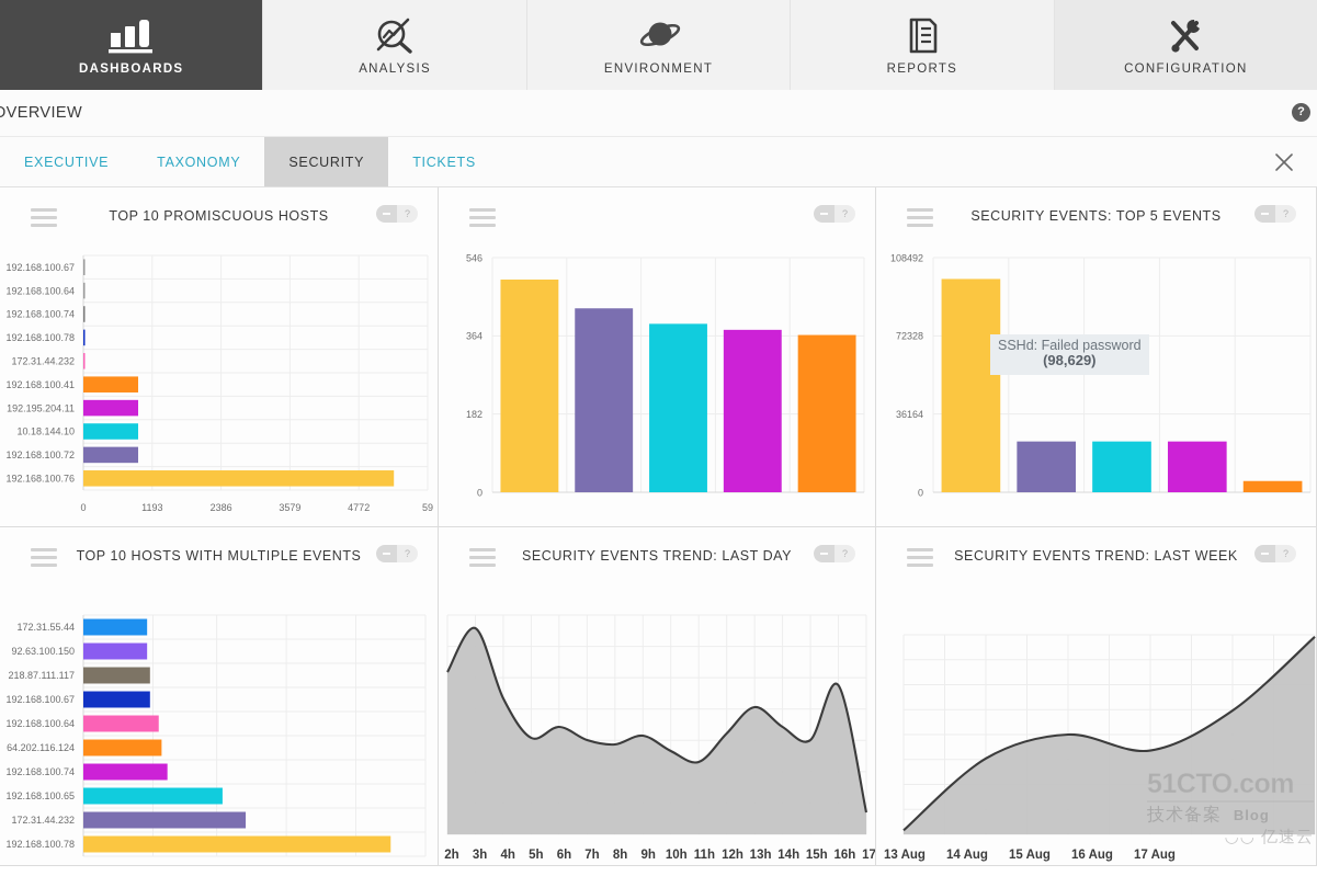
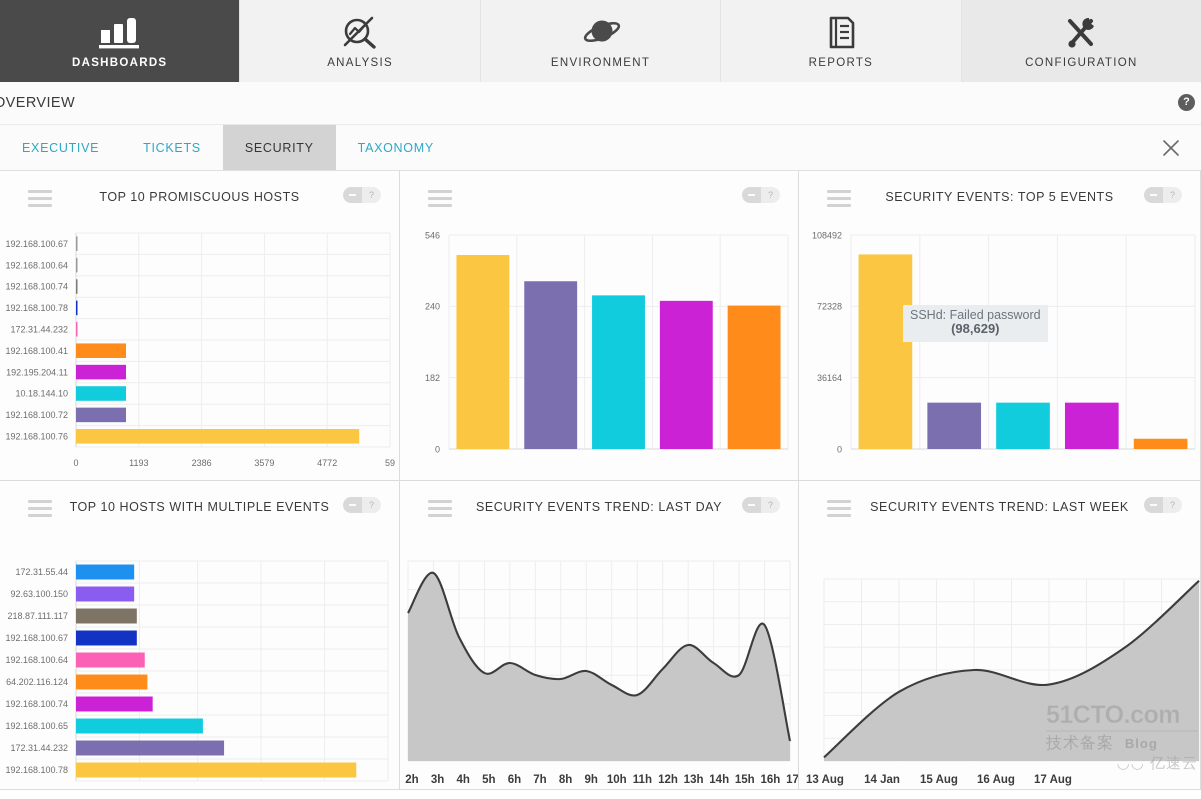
  DASHBOARDS
  ANALYSIS
  ENVIRONMENT
  REPORTS
  CONFIGURATION
  VERVIEW
  ?
  EXECUTIVE
- TAXONOMY
+ TICKETS
  SECURITY
- TICKETS
+ TAXONOMY
  TOP 10 PROMISCUOUS HOSTS
  ?
  192.168.100.67
  192.168.100.64
  192.168.100.74
  192.168.100.78
  172.31.44.232
  192.168.100.41
  192.195.204.11
  10.18.144.10
  192.168.100.72
  192.168.100.76
  0
  1193
  2386
  3579
  4772
  59
  ?
  546
- 364
+ 240
  182
  0
  SECURITY EVENTS: TOP 5 EVENTS
  ?
  108492
  72328
  36164
  0
  SSHd: Failed password
  (98,629)
  TOP 10 HOSTS WITH MULTIPLE EVENTS
  ?
  172.31.55.44
  92.63.100.150
  218.87.111.117
  192.168.100.67
  192.168.100.64
  64.202.116.124
  192.168.100.74
  192.168.100.65
  172.31.44.232
  192.168.100.78
  SECURITY EVENTS TREND: LAST DAY
  ?
  2h
  3h
  4h
  5h
  6h
  7h
  8h
  9h
  10h
  11h
  12h
  13h
  14h
  15h
  16h
  SECURITY EVENTS TREND: LAST WEEK
  ?
  13 Aug
- 14 Aug
+ 14 Jan
  15 Aug
  16 Aug
  17 Aug
  51CTO.com
  技术备案 Blog
  ◡◡ 亿速云
